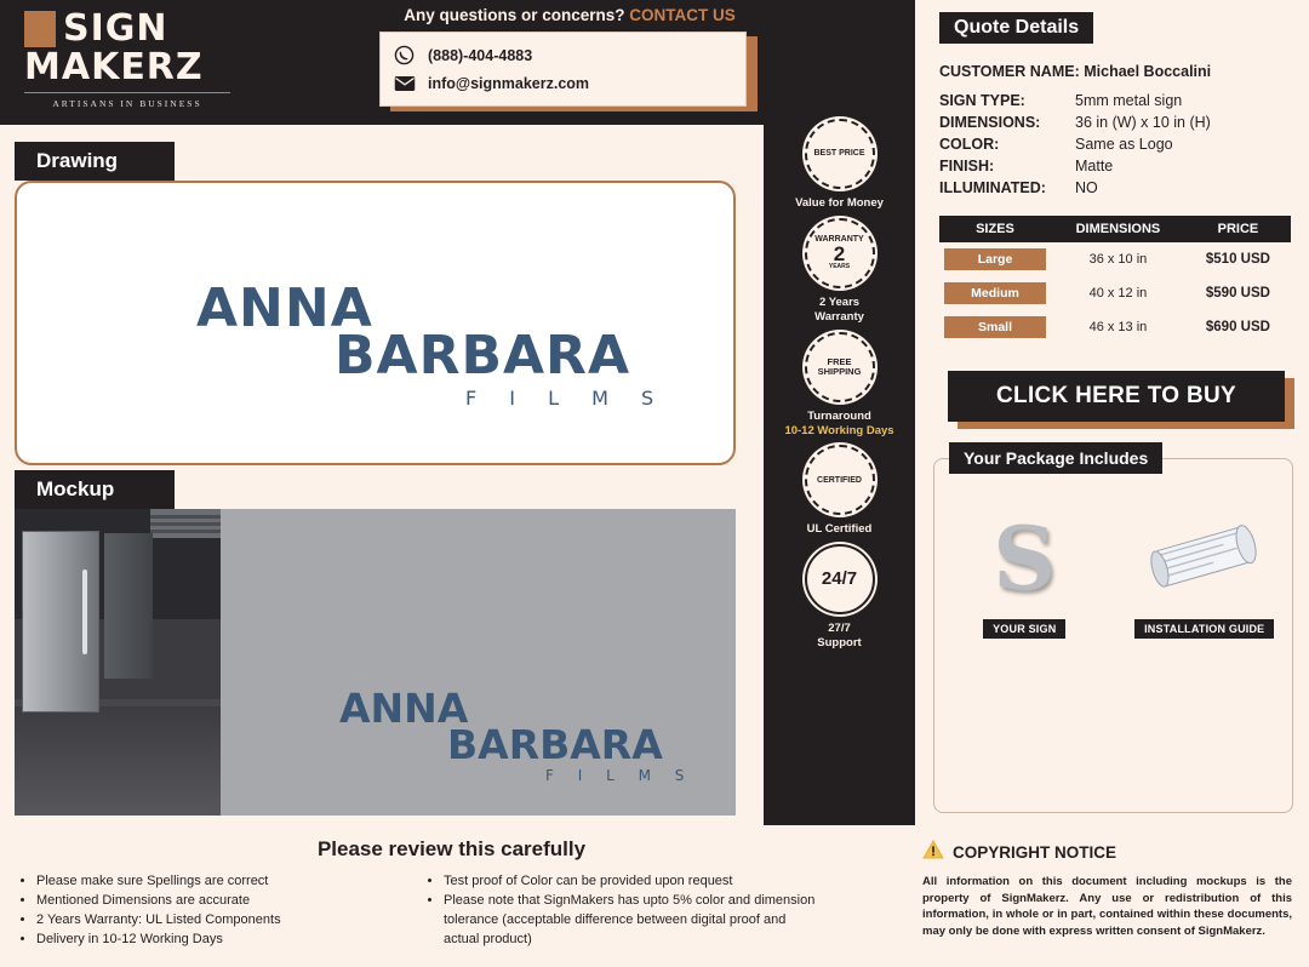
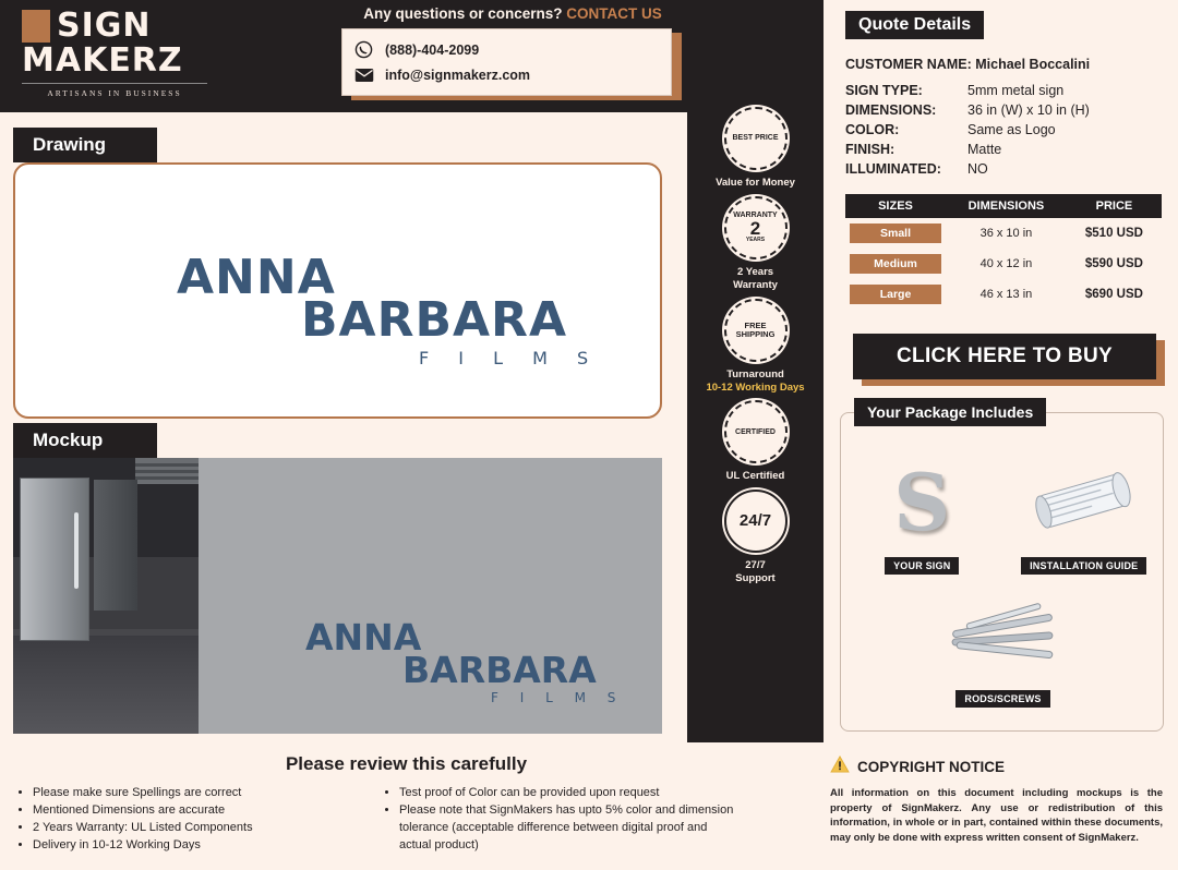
  SIGN
  MAKERZ
  ARTISANS IN BUSINESS
  Any questions or concerns? CONTACT US
- (888)-404-4883
+ (888)-404-2099
  info@signmakerz.com
  Drawing
  ANNA
  BARBARA
  F I L M S
  Mockup
  ANNA
  BARBARA
  F I L M S
  Value for Money
  2
  2 Years
  Warranty
  FREE SHIPPING
  Turnaround
  10-12 Working Days
  UL Certified
  24/7
  27/7
  Support
  Quote Details
  CUSTOMER NAME: Michael Boccalini
  SIGN TYPE:
  5mm metal sign
  DIMENSIONS:
  36 in (W) x 10 in (H)
  COLOR:
  Same as Logo
  FINISH:
  Matte
  ILLUMINATED:
  NO
  SIZES	DIMENSIONS	PRICE
- Large	36 x 10 in	$510 USD
+ Small	36 x 10 in	$510 USD
  Medium	40 x 12 in	$590 USD
- Small	46 x 13 in	$690 USD
+ Large	46 x 13 in	$690 USD
  CLICK HERE TO BUY
  Your Package Includes
  S
  YOUR SIGN
  INSTALLATION GUIDE
+ RODS/SCREWS
  Please review this carefully
  Please make sure Spellings are correct
  Mentioned Dimensions are accurate
  2 Years Warranty: UL Listed Components
  Delivery in 10-12 Working Days
  Test proof of Color can be provided upon request
  Please note that SignMakers has upto 5% color and dimension tolerance (acceptable difference between digital proof and actual product)
  COPYRIGHT NOTICE
  All information on this document including mockups is the property of SignMakerz. Any use or redistribution of this information, in whole or in part, contained within these documents, may only be done with express written consent of SignMakerz.
